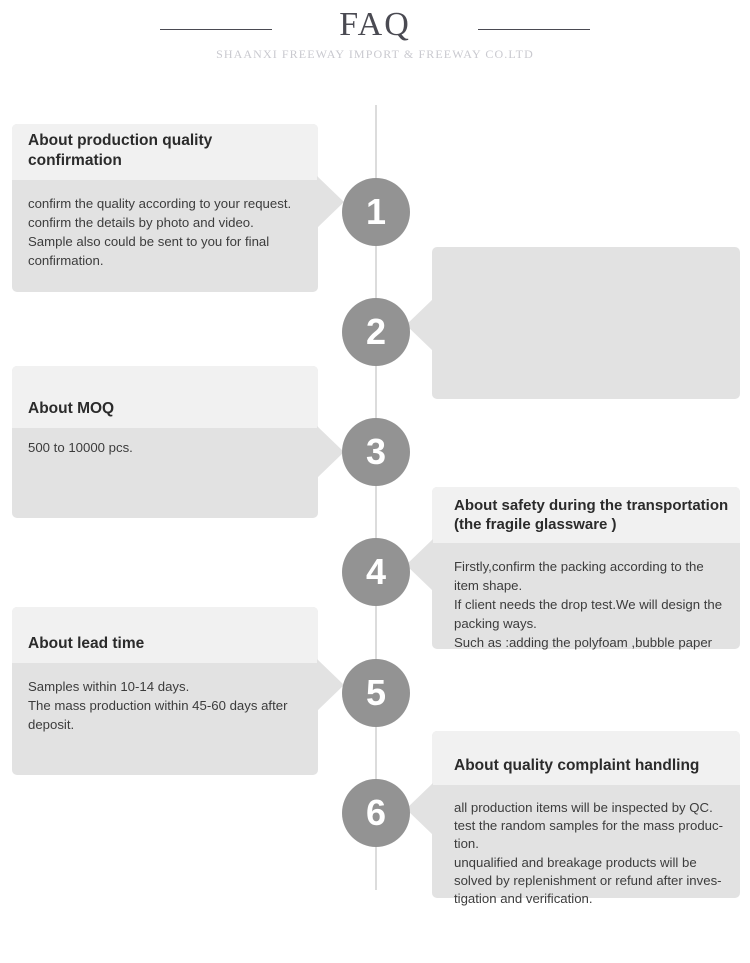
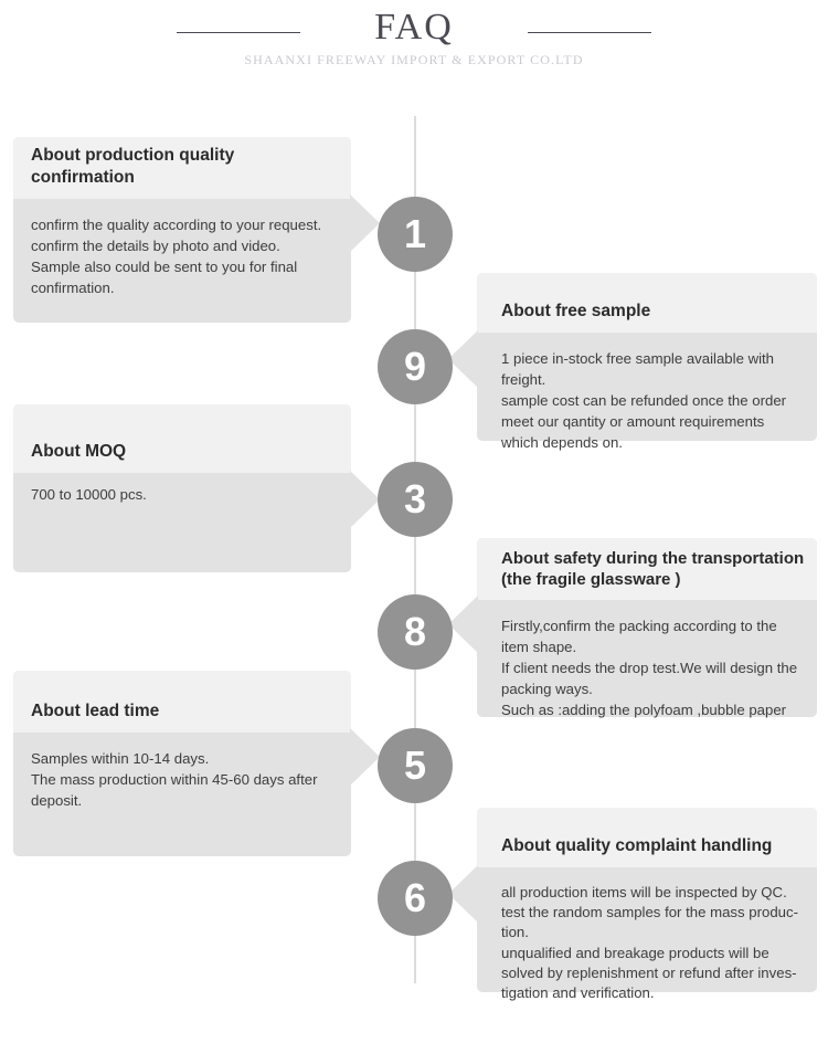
  FAQ
- SHAANXI FREEWAY IMPORT & FREEWAY CO.LTD
+ SHAANXI FREEWAY IMPORT & EXPORT CO.LTD
  About production quality
  confirmation
  confirm the quality according to your request.
  confirm the details by photo and video.
  Sample also could be sent to you for final
  confirmation.
  1
+ About free sample
+ 1 piece in-stock free sample available with
+ freight.
+ sample cost can be refunded once the order
+ meet our qantity or amount requirements
+ which depends on.
- 2
+ 9
  About MOQ
- 500 to 10000 pcs.
+ 700 to 10000 pcs.
  3
  About safety during the transportation
  (the fragile glassware )
  Firstly,confirm the packing according to the
  item shape.
  If client needs the drop test.We will design the
  packing ways.
  Such as :adding the polyfoam ,bubble paper
- 4
+ 8
  About lead time
  Samples within 10-14 days.
  The mass production within 45-60 days after
  deposit.
  5
  About quality complaint handling
  all production items will be inspected by QC.
  test the random samples for the mass produc-
  tion.
  unqualified and breakage products will be
  solved by replenishment or refund after inves-
  tigation and verification.
  6
